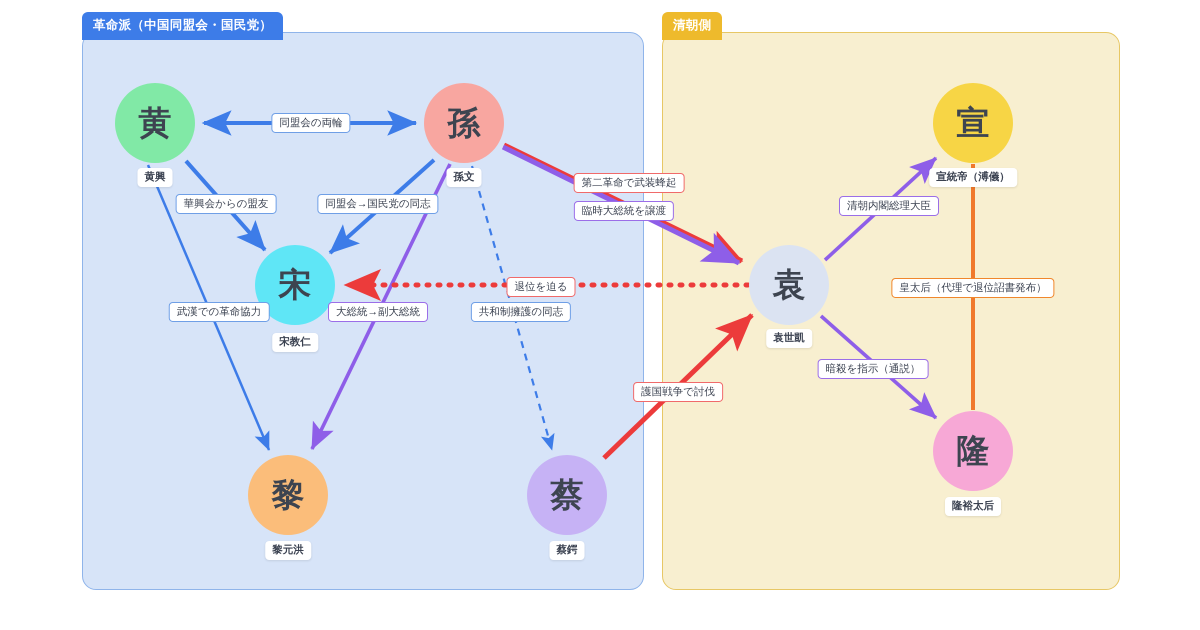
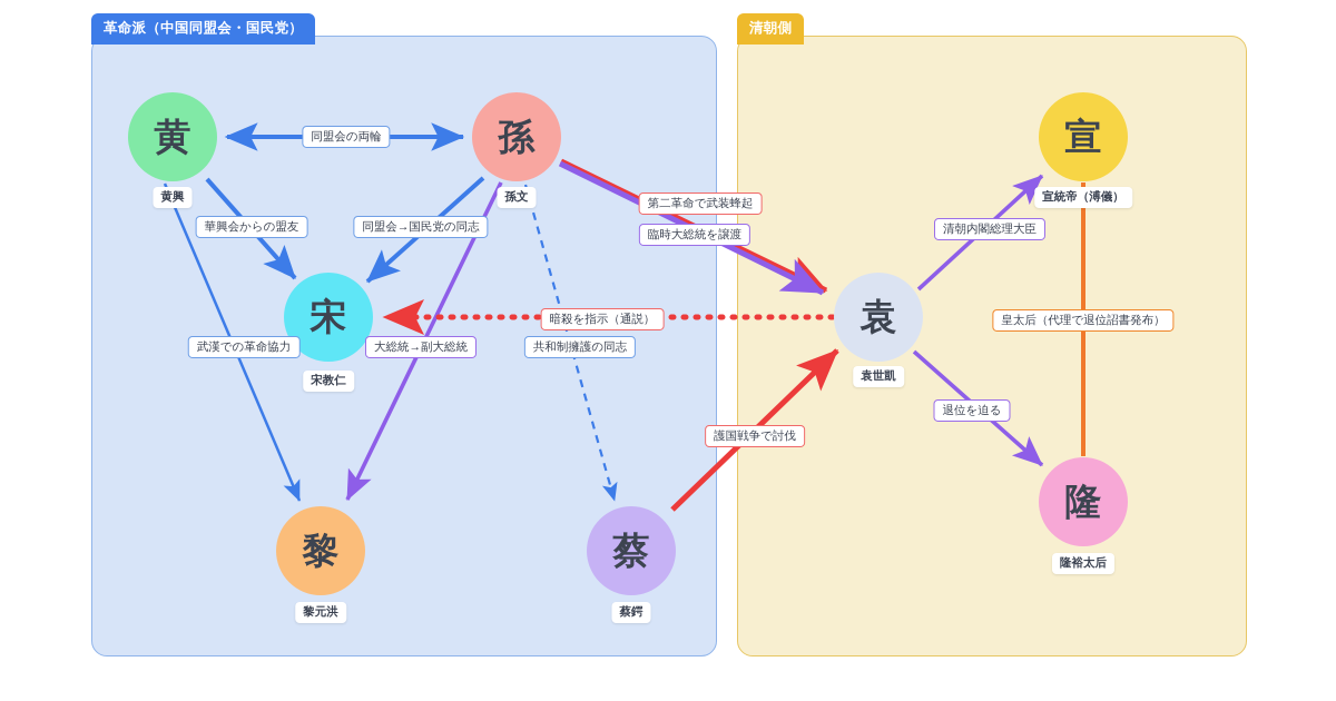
  革命派（中国同盟会・国民党）
  清朝側
  黄
  黄興
  孫
  孫文
  宋
  宋教仁
  黎
  黎元洪
  蔡
  蔡鍔
  宣
  宣統帝（溥儀）
  袁
  袁世凱
  隆
  隆裕太后
  同盟会の両輪
  華興会からの盟友
  同盟会→国民党の同志
  武漢での革命協力
  大総統→副大総統
  共和制擁護の同志
  第二革命で武装蜂起
  臨時大総統を譲渡
- 退位を迫る
+ 暗殺を指示（通説）
  護国戦争で討伐
  清朝内閣総理大臣
  皇太后（代理で退位詔書発布）
- 暗殺を指示（通説）
+ 退位を迫る
